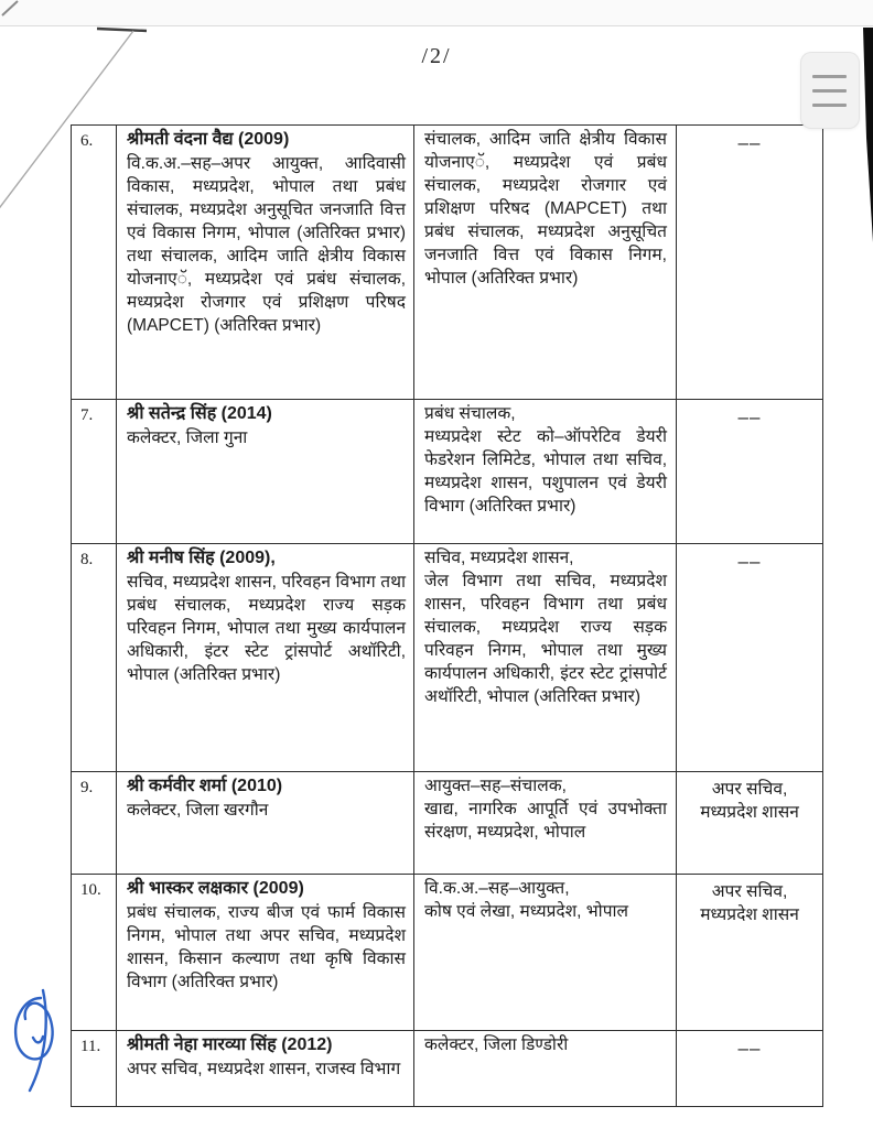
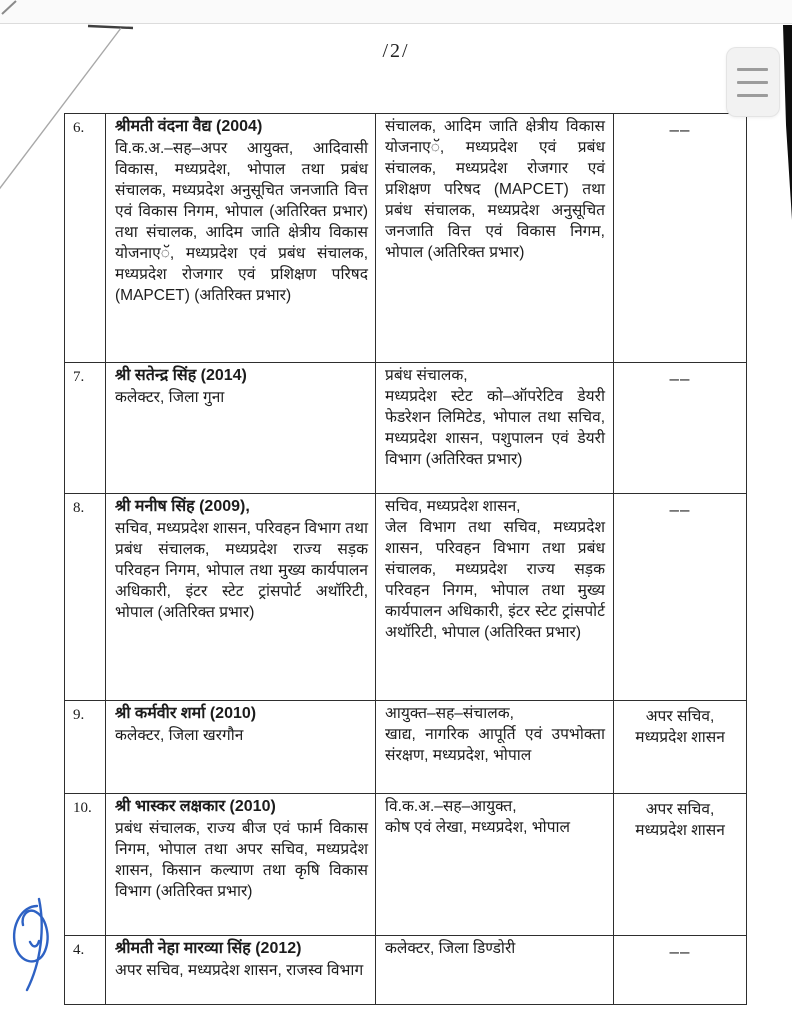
  /2/
  6.
- श्रीमती वंदना वैद्य (2009)
+ श्रीमती वंदना वैद्य (2004)
  वि.क.अ.–सह–अपर आयुक्त, आदिवासी विकास, मध्यप्रदेश, भोपाल तथा प्रबंध संचालक, मध्यप्रदेश अनुसूचित जनजाति वित्त एवं विकास निगम, भोपाल (अतिरिक्त प्रभार) तथा संचालक, आदिम जाति क्षेत्रीय विकास योजनाएॅ, मध्यप्रदेश एवं प्रबंध संचालक, मध्यप्रदेश रोजगार एवं प्रशिक्षण परिषद (MAPCET) (अतिरिक्त प्रभार)
  संचालक, आदिम जाति क्षेत्रीय विकास योजनाएॅ, मध्यप्रदेश एवं प्रबंध संचालक, मध्यप्रदेश रोजगार एवं प्रशिक्षण परिषद (MAPCET) तथा प्रबंध संचालक, मध्यप्रदेश अनुसूचित जनजाति वित्त एवं विकास निगम, भोपाल (अतिरिक्त प्रभार)
  ––
  7.
  श्री सतेन्द्र सिंह (2014)
  कलेक्टर, जिला गुना
  प्रबंध संचालक,
  मध्यप्रदेश स्टेट को–ऑपरेटिव डेयरी फेडरेशन लिमिटेड, भोपाल तथा सचिव, मध्यप्रदेश शासन, पशुपालन एवं डेयरी विभाग (अतिरिक्त प्रभार)
  ––
  8.
  श्री मनीष सिंह (2009),
  सचिव, मध्यप्रदेश शासन, परिवहन विभाग तथा प्रबंध संचालक, मध्यप्रदेश राज्य सड़क परिवहन निगम, भोपाल तथा मुख्य कार्यपालन अधिकारी, इंटर स्टेट ट्रांसपोर्ट अथॉरिटी, भोपाल (अतिरिक्त प्रभार)
  सचिव, मध्यप्रदेश शासन,
  जेल विभाग तथा सचिव, मध्यप्रदेश शासन, परिवहन विभाग तथा प्रबंध संचालक, मध्यप्रदेश राज्य सड़क परिवहन निगम, भोपाल तथा मुख्य कार्यपालन अधिकारी, इंटर स्टेट ट्रांसपोर्ट अथॉरिटी, भोपाल (अतिरिक्त प्रभार)
  ––
  9.
  श्री कर्मवीर शर्मा (2010)
  कलेक्टर, जिला खरगौन
  आयुक्त–सह–संचालक,
  खाद्य, नागरिक आपूर्ति एवं उपभोक्ता संरक्षण, मध्यप्रदेश, भोपाल
  अपर सचिव, मध्यप्रदेश शासन
  10.
- श्री भास्कर लक्षकार (2009)
+ श्री भास्कर लक्षकार (2010)
  प्रबंध संचालक, राज्य बीज एवं फार्म विकास निगम, भोपाल तथा अपर सचिव, मध्यप्रदेश शासन, किसान कल्याण तथा कृषि विकास विभाग (अतिरिक्त प्रभार)
  वि.क.अ.–सह–आयुक्त,
  कोष एवं लेखा, मध्यप्रदेश, भोपाल
  अपर सचिव, मध्यप्रदेश शासन
- 11.
+ 4.
  श्रीमती नेहा मारव्या सिंह (2012)
  अपर सचिव, मध्यप्रदेश शासन, राजस्व विभाग
  कलेक्टर, जिला डिण्डोरी
  ––
